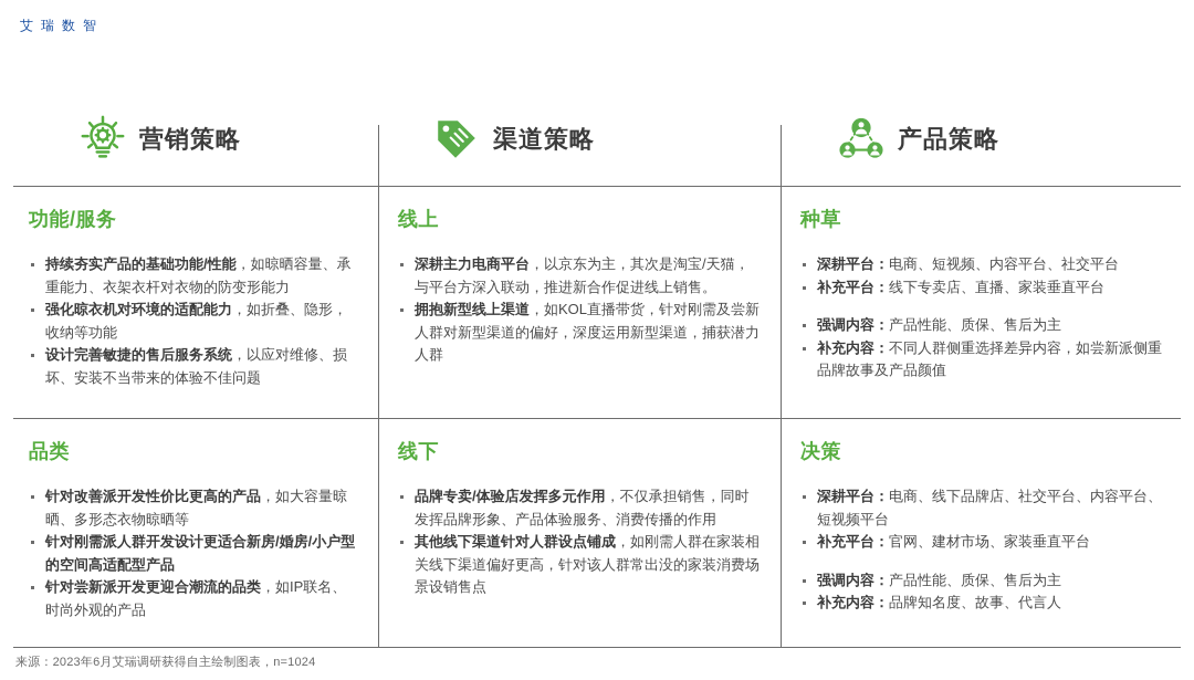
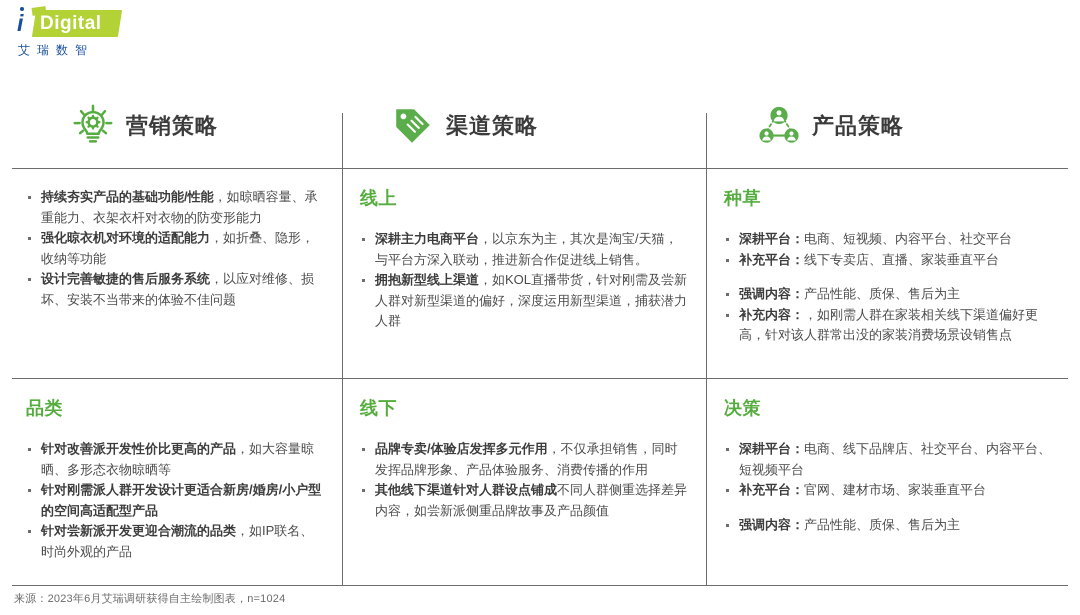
+ i
+ Digital
  艾瑞数智
  营销策略
  渠道策略
  产品策略
- 功能/服务
  持续夯实产品的基础功能/性能，如晾晒容量、承重能力、衣架衣杆对衣物的防变形能力
  强化晾衣机对环境的适配能力，如折叠、隐形，收纳等功能
  设计完善敏捷的售后服务系统，以应对维修、损坏、安装不当带来的体验不佳问题
  线上
  深耕主力电商平台，以京东为主，其次是淘宝/天猫，与平台方深入联动，推进新合作促进线上销售。
  拥抱新型线上渠道，如KOL直播带货，针对刚需及尝新人群对新型渠道的偏好，深度运用新型渠道，捕获潜力人群
  种草
  深耕平台：电商、短视频、内容平台、社交平台
  补充平台：线下专卖店、直播、家装垂直平台
  强调内容：产品性能、质保、售后为主
- 补充内容：不同人群侧重选择差异内容，如尝新派侧重品牌故事及产品颜值
+ 补充内容：，如刚需人群在家装相关线下渠道偏好更高，针对该人群常出没的家装消费场景设销售点
  品类
  针对改善派开发性价比更高的产品，如大容量晾晒、多形态衣物晾晒等
  针对刚需派人群开发设计更适合新房/婚房/小户型的空间高适配型产品
  针对尝新派开发更迎合潮流的品类，如IP联名、时尚外观的产品
  线下
  品牌专卖/体验店发挥多元作用，不仅承担销售，同时发挥品牌形象、产品体验服务、消费传播的作用
- 其他线下渠道针对人群设点铺成，如刚需人群在家装相关线下渠道偏好更高，针对该人群常出没的家装消费场景设销售点
+ 其他线下渠道针对人群设点铺成不同人群侧重选择差异内容，如尝新派侧重品牌故事及产品颜值
  决策
  深耕平台：电商、线下品牌店、社交平台、内容平台、短视频平台
  补充平台：官网、建材市场、家装垂直平台
  强调内容：产品性能、质保、售后为主
- 补充内容：品牌知名度、故事、代言人
  来源：2023年6月艾瑞调研获得自主绘制图表，n=1024
